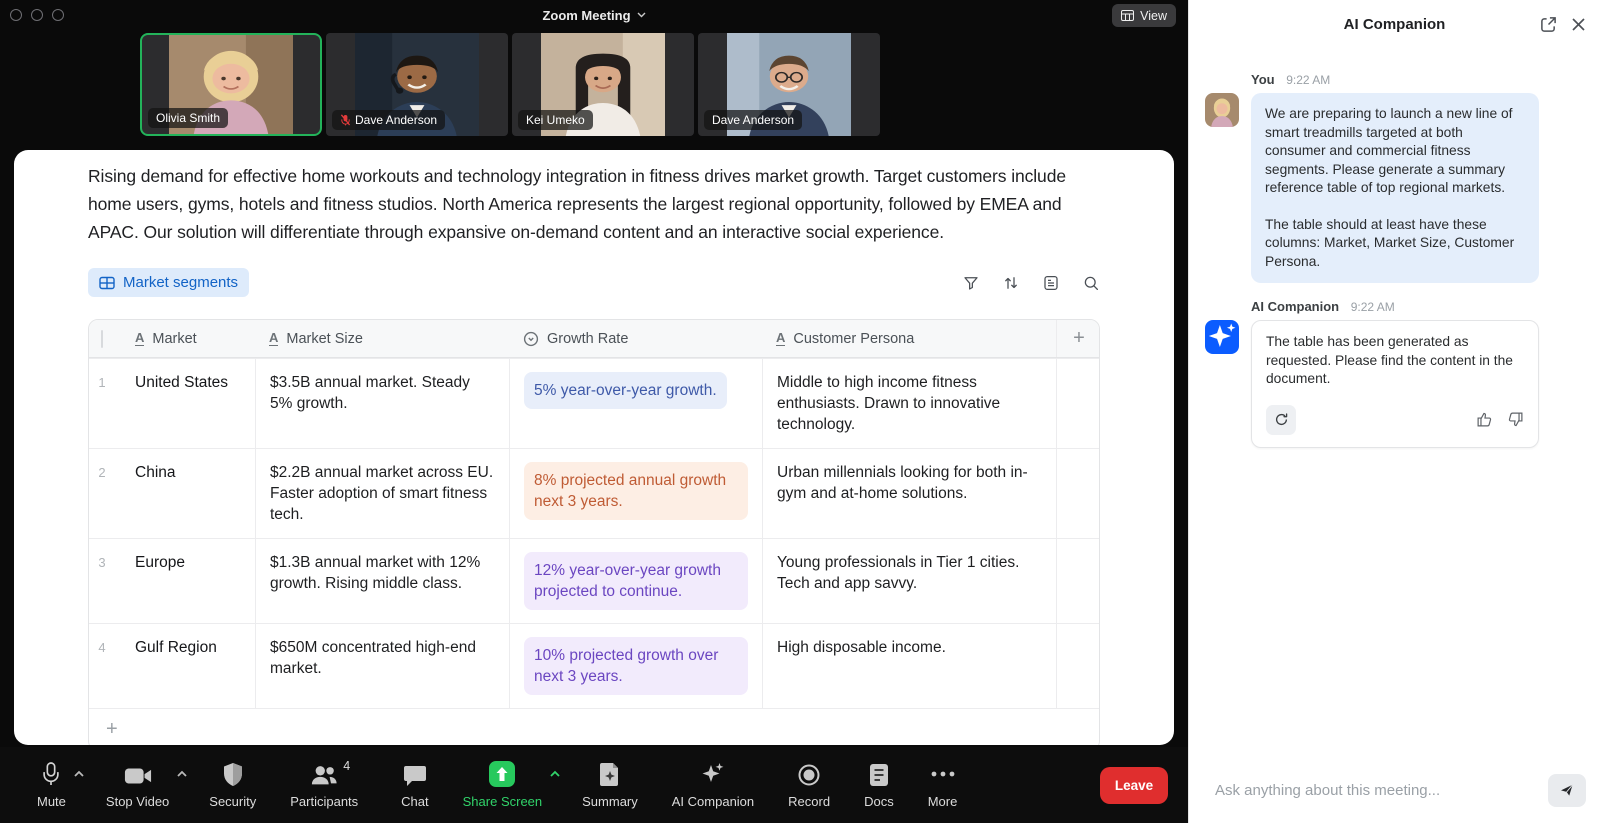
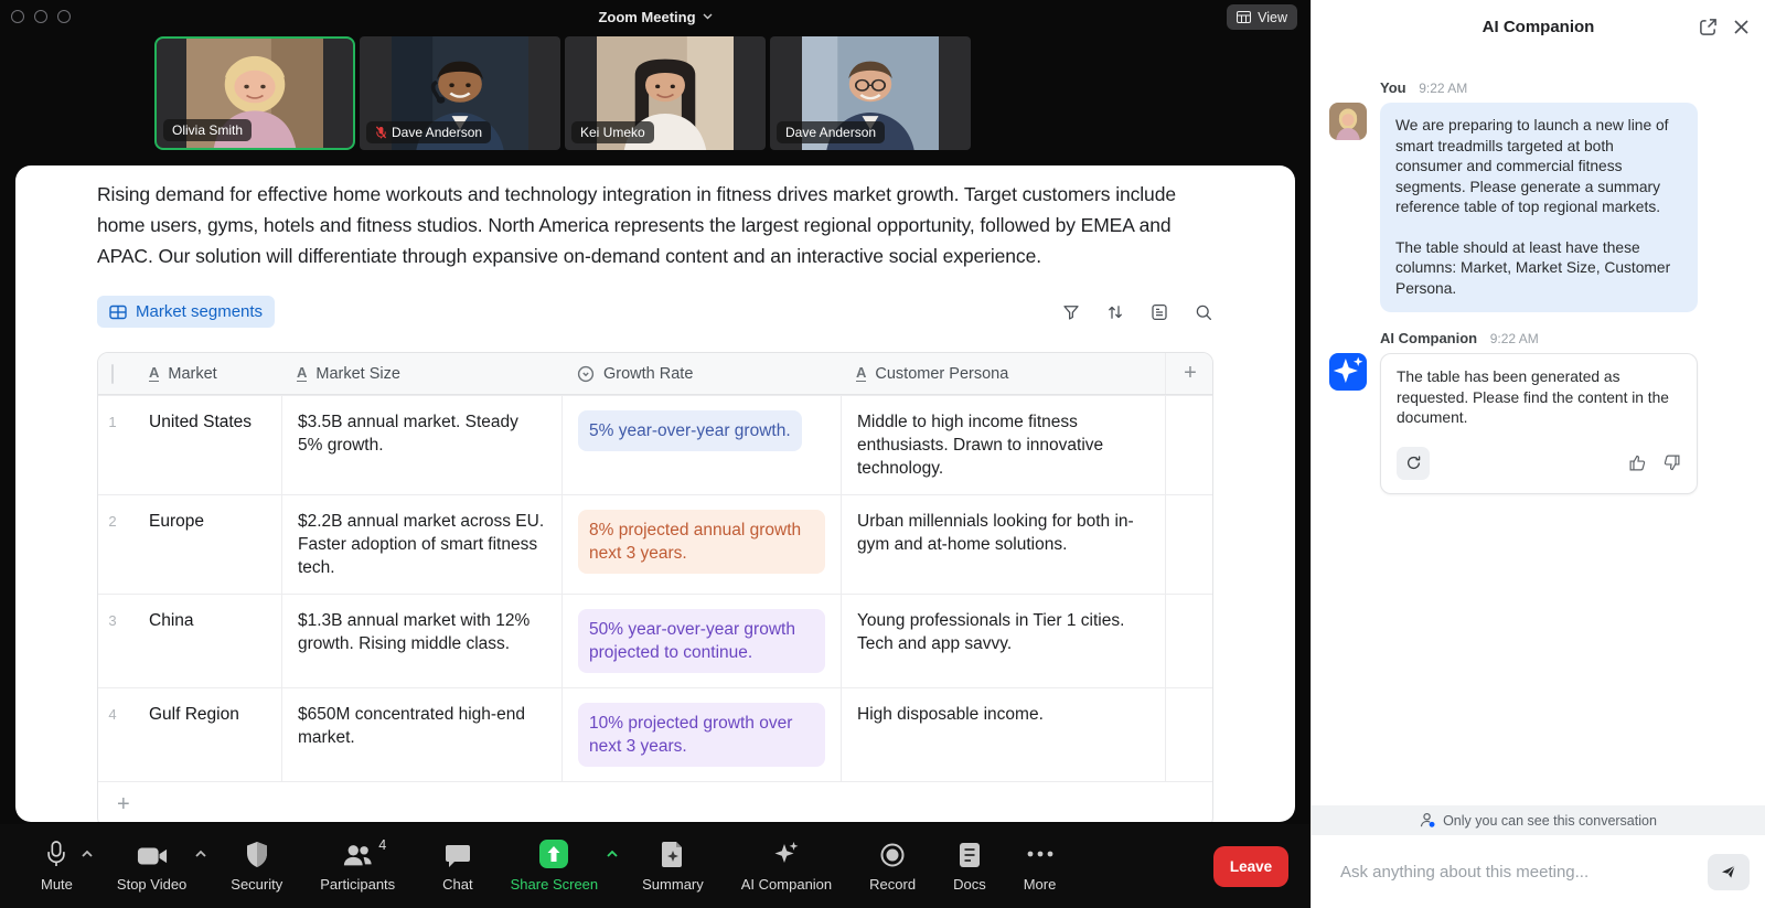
  Zoom Meeting
  View
  Olivia Smith
  Dave Anderson
  Kei Umeko
  Dave Anderson
  Rising demand for effective home workouts and technology integration in fitness drives market growth. Target customers include home users, gyms, hotels and fitness studios. North America represents the largest regional opportunity, followed by EMEA and APAC. Our solution will differentiate through expansive on-demand content and an interactive social experience.
  Market segments
  A
  Market
  A
  Market Size
  Growth Rate
  A
  Customer Persona
  +
  1
  United States
  $3.5B annual market. Steady 5% growth.
  5% year-over-year growth.
  Middle to high income fitness enthusiasts. Drawn to innovative technology.
  2
- China
+ Europe
  $2.2B annual market across EU. Faster adoption of smart fitness tech.
  8% projected annual growth next 3 years.
  Urban millennials looking for both in-gym and at-home solutions.
  3
- Europe
+ China
  $1.3B annual market with 12% growth. Rising middle class.
- 12% year-over-year growth projected to continue.
+ 50% year-over-year growth projected to continue.
  Young professionals in Tier 1 cities. Tech and app savvy.
  4
  Gulf Region
  $650M concentrated high-end market.
  10% projected growth over next 3 years.
  High disposable income.
  +
  Mute
  Stop Video
  Security
  4
  Participants
  Chat
  Share Screen
  Summary
  AI Companion
  Record
  Docs
  More
  Leave
  AI Companion
  You 9:22 AM
  We are preparing to launch a new line of smart treadmills targeted at both consumer and commercial fitness segments. Please generate a summary reference table of top regional markets.
  The table should at least have these columns: Market, Market Size, Customer Persona.
  AI Companion 9:22 AM
  The table has been generated as requested. Please find the content in the document.
+ Only you can see this conversation
  Ask anything about this meeting...
